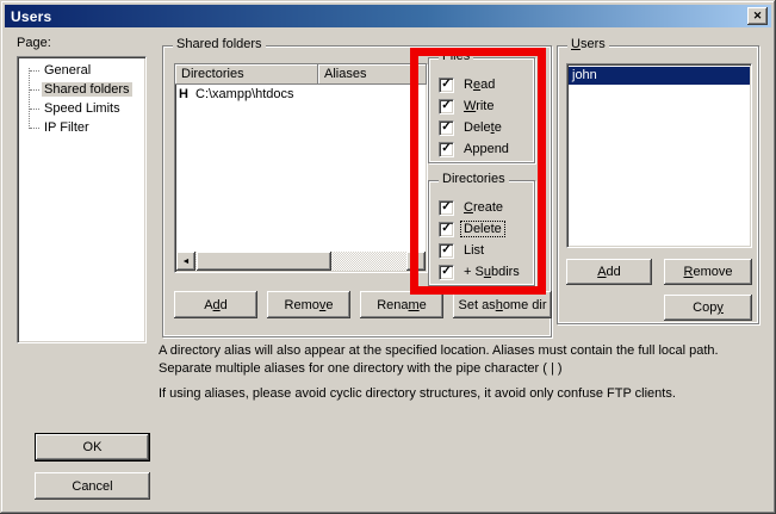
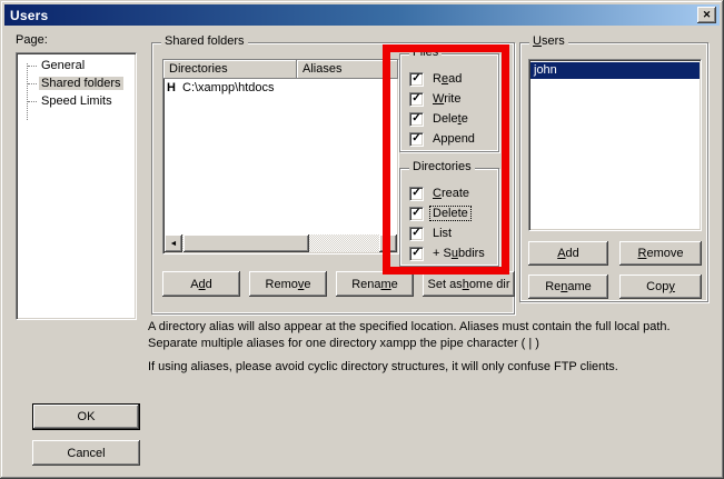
  Users
  ✕
  Page:
  General
  Shared folders
  Speed Limits
- IP Filter
  Shared folders
  Directories
  Aliases
  H
  C:\xampp\htdocs
  Files
  ✓
  Read
  ✓
  Write
  ✓
  Delete
  ✓
  Append
  Directories
  ✓
  Create
  ✓
  Delete
  ✓
  List
  ✓
  + Subdirs
  A
  d
  d
  Remo
  v
  e
  Rena
  m
  e
  Set as
  h
  ome dir
  Users
  john
  A
  dd
  R
  emove
+ Re
+ n
+ ame
  Cop
  y
- A directory alias will also appear at the specified location. Aliases must contain the full local path. Separate multiple aliases for one directory with the pipe character ( | )
+ A directory alias will also appear at the specified location. Aliases must contain the full local path. Separate multiple aliases for one directory xampp the pipe character ( | )
- If using aliases, please avoid cyclic directory structures, it avoid only confuse FTP clients.
+ If using aliases, please avoid cyclic directory structures, it will only confuse FTP clients.
  OK
  Cancel
